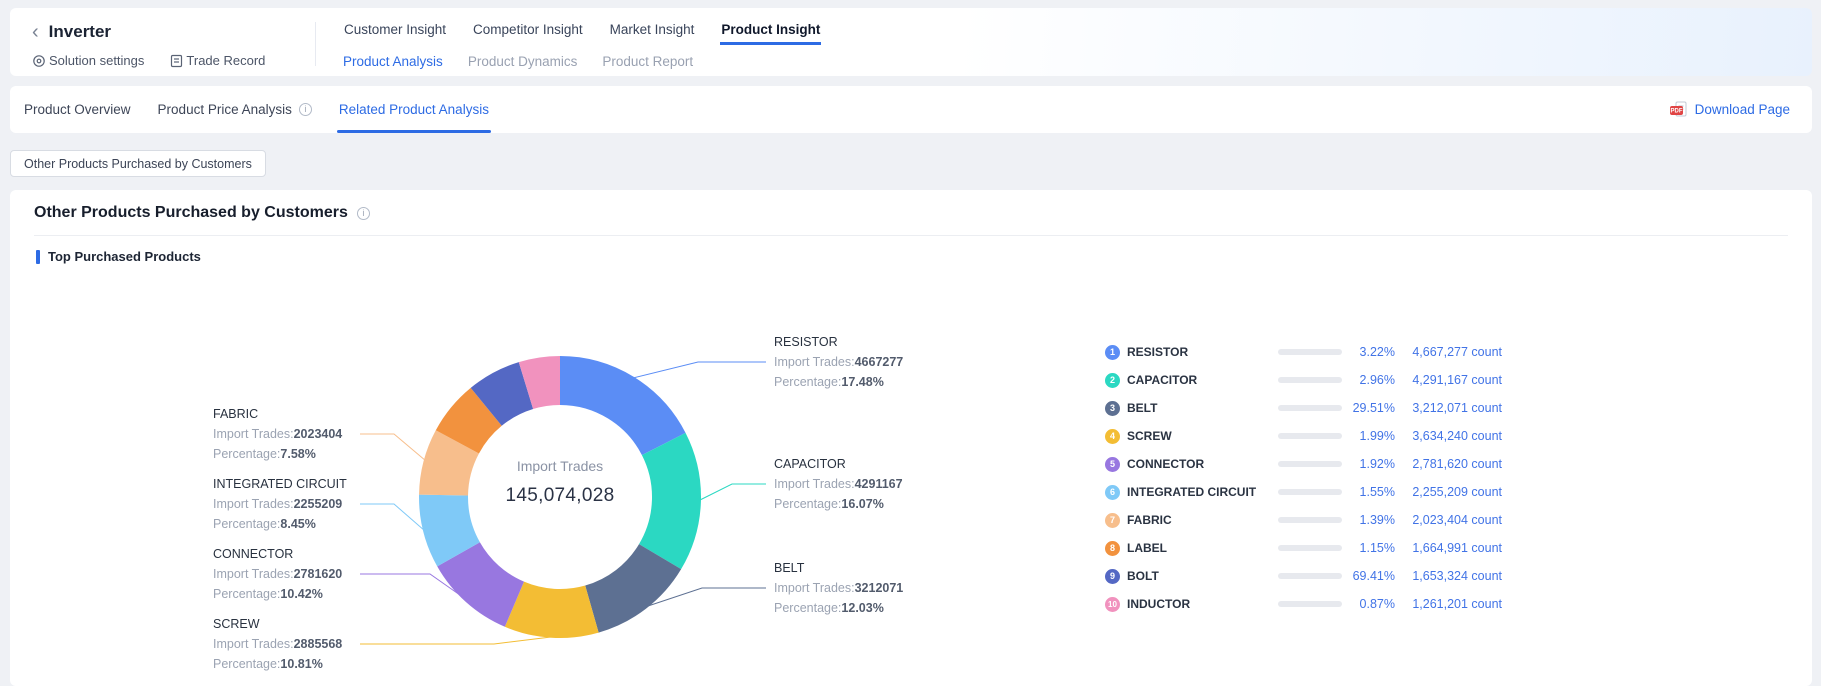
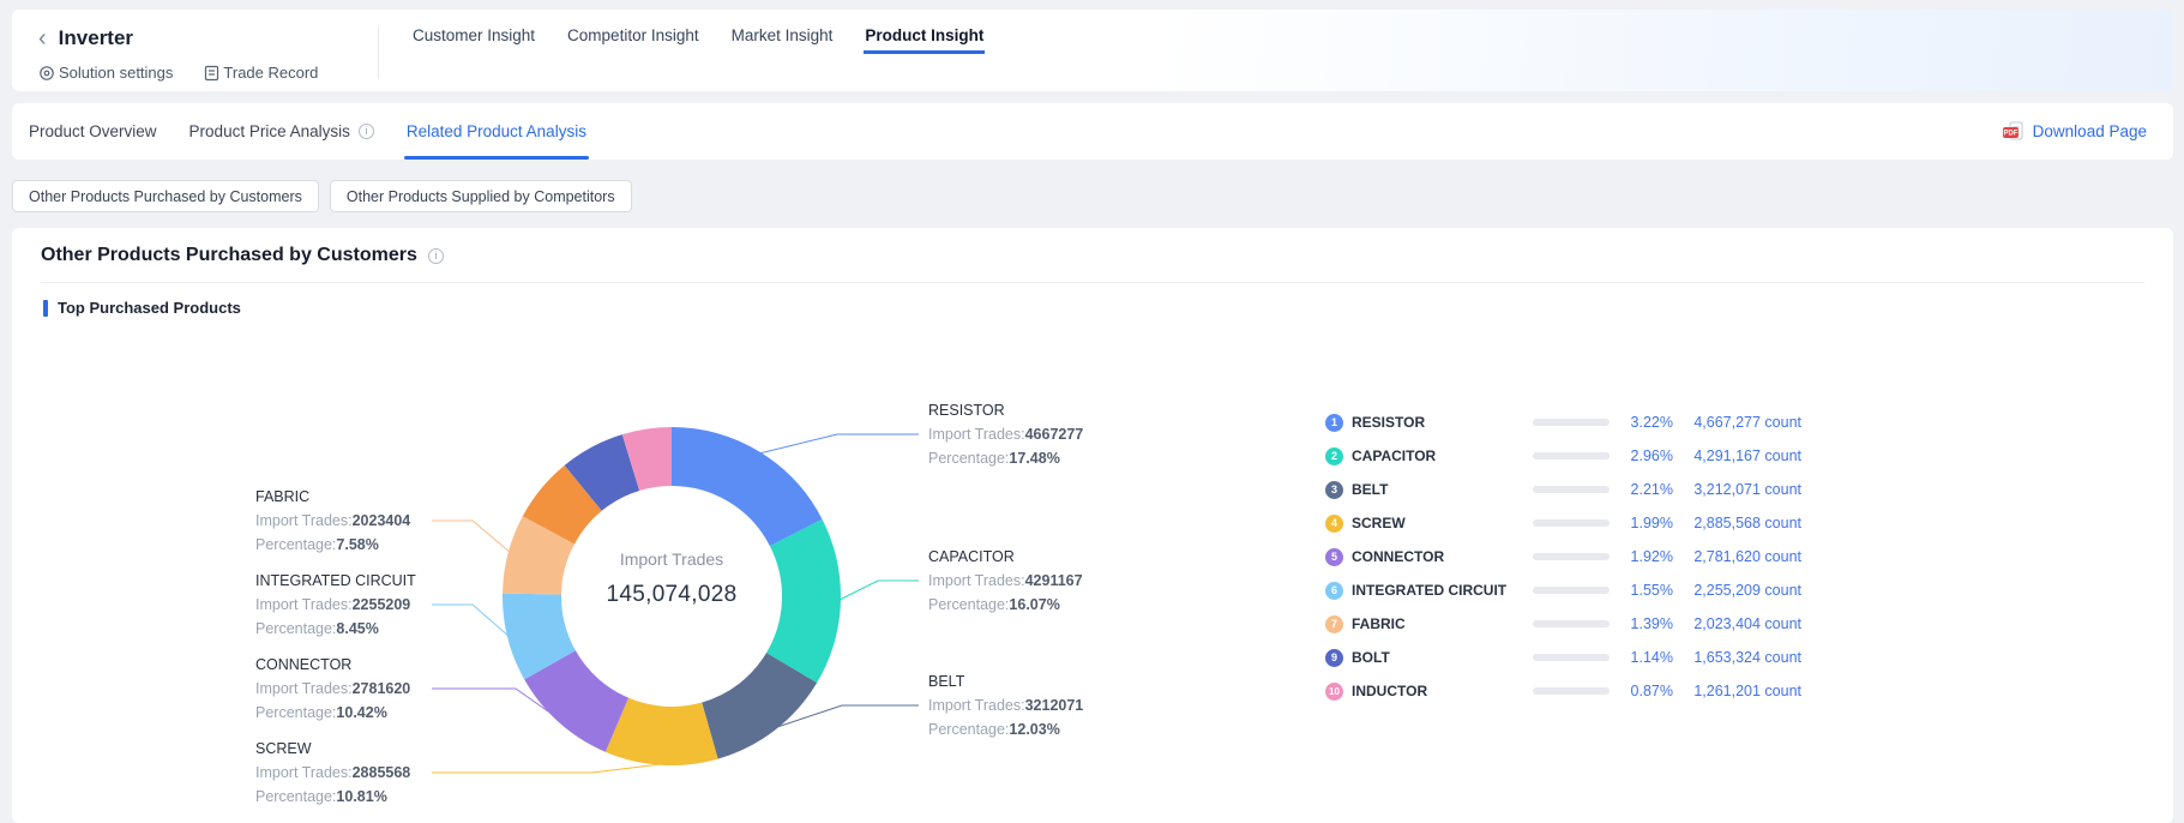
  ‹
  Inverter
  Solution settings
  Trade Record
  Customer Insight
  Competitor Insight
  Market Insight
  Product Insight
- Product Analysis
- Product Dynamics
- Product Report
  Product Overview
  Product Price Analysis
  i
  Related Product Analysis
  Download Page
  Other Products Purchased by Customers
+ Other Products Supplied by Competitors
  Other Products Purchased by Customers
  i
  Top Purchased Products
  Import Trades
  145,074,028
  RESISTOR
  Import Trades:4667277
  Percentage:17.48%
  CAPACITOR
  Import Trades:4291167
  Percentage:16.07%
  BELT
  Import Trades:3212071
  Percentage:12.03%
  SCREW
  Import Trades:2885568
  Percentage:10.81%
  CONNECTOR
  Import Trades:2781620
  Percentage:10.42%
  INTEGRATED CIRCUIT
  Import Trades:2255209
  Percentage:8.45%
  FABRIC
  Import Trades:2023404
  Percentage:7.58%
  1
  RESISTOR
  3.22%
  4,667,277 count
  2
  CAPACITOR
  2.96%
  4,291,167 count
  3
  BELT
- 29.51%
+ 2.21%
  3,212,071 count
  4
  SCREW
  1.99%
- 3,634,240 count
+ 2,885,568 count
  5
  CONNECTOR
  1.92%
  2,781,620 count
  6
  INTEGRATED CIRCUIT
  1.55%
  2,255,209 count
  7
  FABRIC
  1.39%
  2,023,404 count
- 8
- LABEL
- 1.15%
- 1,664,991 count
  9
  BOLT
- 69.41%
+ 1.14%
  1,653,324 count
  10
  INDUCTOR
  0.87%
  1,261,201 count
